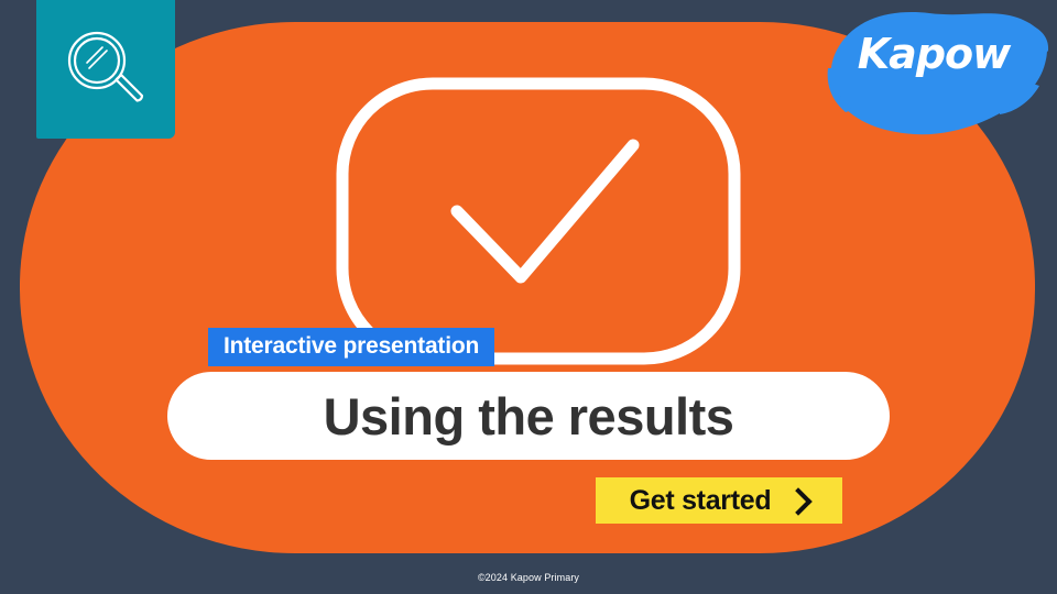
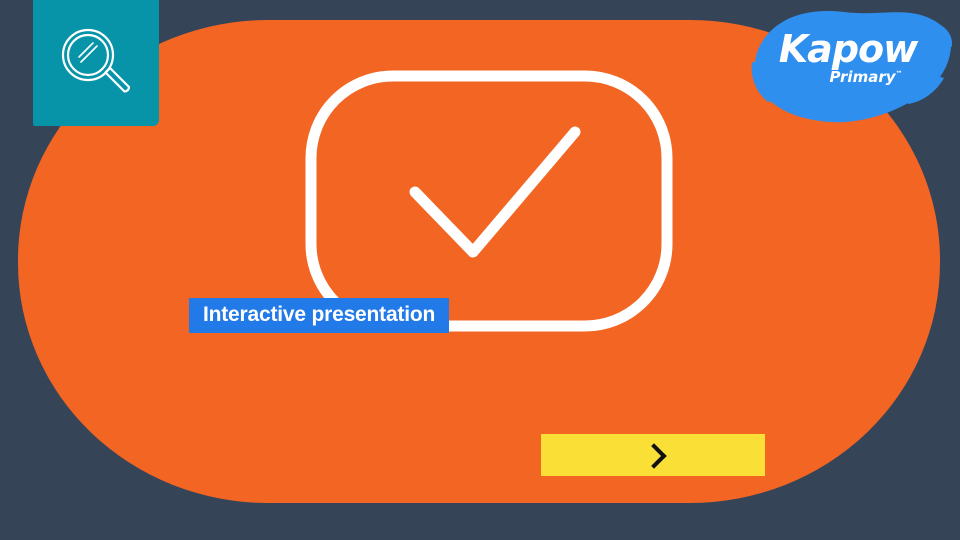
  Kapow
+ Primary™
  Interactive presentation
- Using the results
- Get started
- ©2024 Kapow Primary
